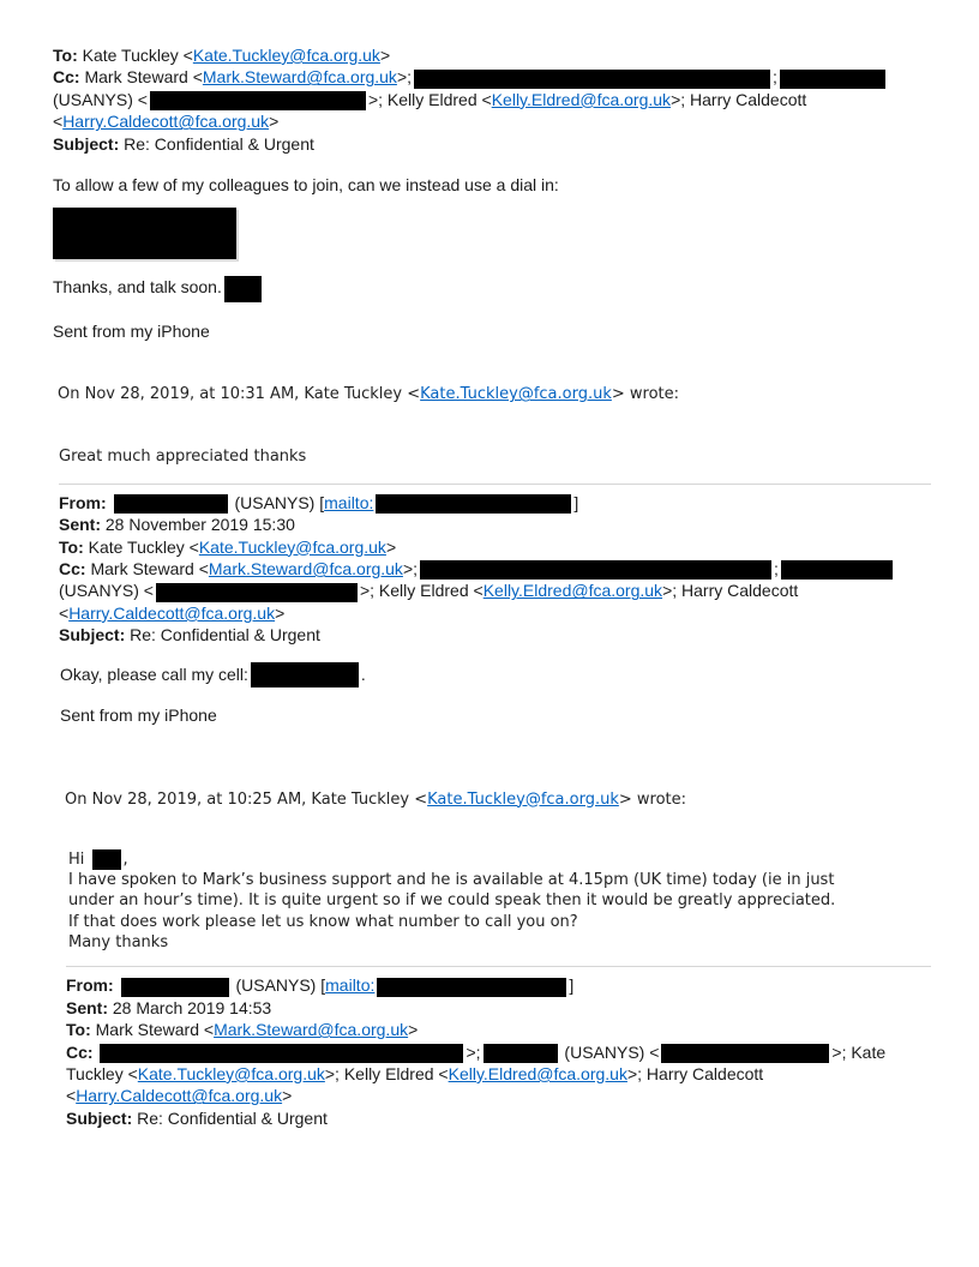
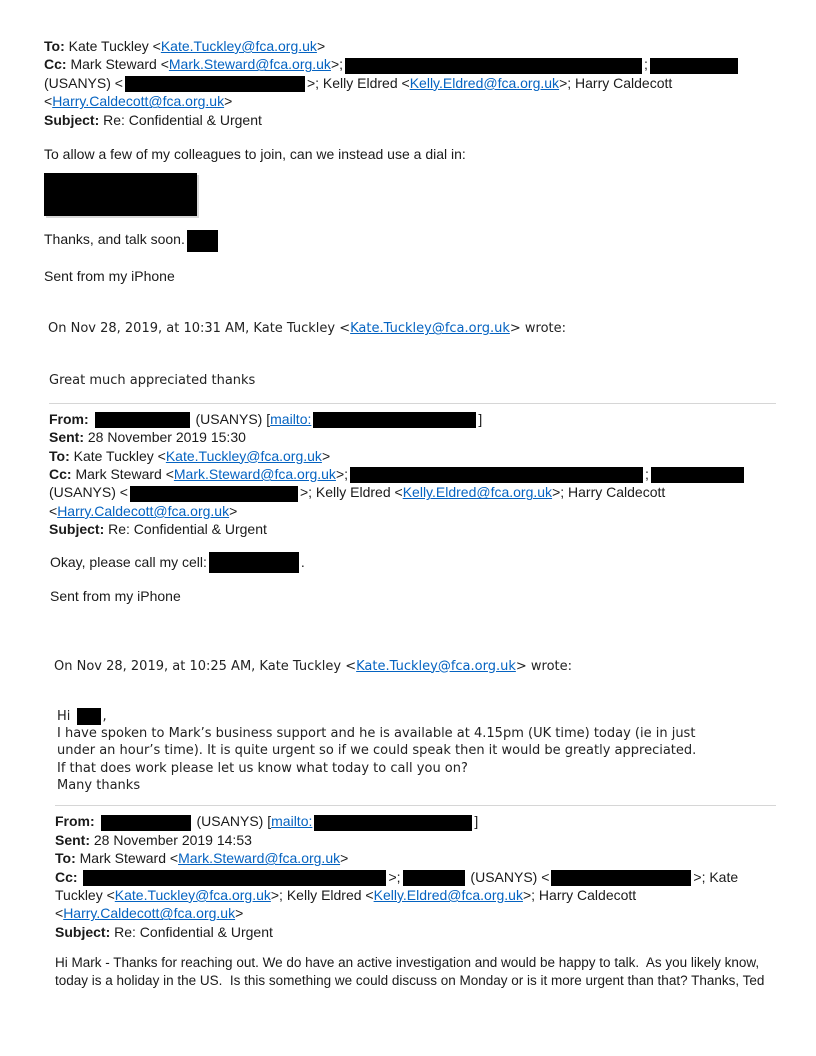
  To: Kate Tuckley <Kate.Tuckley@fca.org.uk>
  Cc: Mark Steward <Mark.Steward@fca.org.uk>; ;
  (USANYS) < >; Kelly Eldred <Kelly.Eldred@fca.org.uk>; Harry Caldecott
  <Harry.Caldecott@fca.org.uk>
  Subject: Re: Confidential & Urgent
  To allow a few of my colleagues to join, can we instead use a dial in:
  Thanks, and talk soon.
  Sent from my iPhone
  On Nov 28, 2019, at 10:31 AM, Kate Tuckley <Kate.Tuckley@fca.org.uk> wrote:
  Great much appreciated thanks
  From: (USANYS) [mailto: ]
  Sent: 28 November 2019 15:30
  To: Kate Tuckley <Kate.Tuckley@fca.org.uk>
  Cc: Mark Steward <Mark.Steward@fca.org.uk>; ;
  (USANYS) < >; Kelly Eldred <Kelly.Eldred@fca.org.uk>; Harry Caldecott
  <Harry.Caldecott@fca.org.uk>
  Subject: Re: Confidential & Urgent
  Okay, please call my cell: .
  Sent from my iPhone
  On Nov 28, 2019, at 10:25 AM, Kate Tuckley <Kate.Tuckley@fca.org.uk> wrote:
  Hi ,
  I have spoken to Mark’s business support and he is available at 4.15pm (UK time) today (ie in just
  under an hour’s time). It is quite urgent so if we could speak then it would be greatly appreciated.
- If that does work please let us know what number to call you on?
+ If that does work please let us know what today to call you on?
  Many thanks
  From: (USANYS) [mailto: ]
- Sent: 28 March 2019 14:53
+ Sent: 28 November 2019 14:53
  To: Mark Steward <Mark.Steward@fca.org.uk>
  Cc: >; (USANYS) < >; Kate
  Tuckley <Kate.Tuckley@fca.org.uk>; Kelly Eldred <Kelly.Eldred@fca.org.uk>; Harry Caldecott
  <Harry.Caldecott@fca.org.uk>
  Subject: Re: Confidential & Urgent
+ Hi Mark - Thanks for reaching out. We do have an active investigation and would be happy to talk. As you likely know,
+ today is a holiday in the US. Is this something we could discuss on Monday or is it more urgent than that? Thanks, Ted
